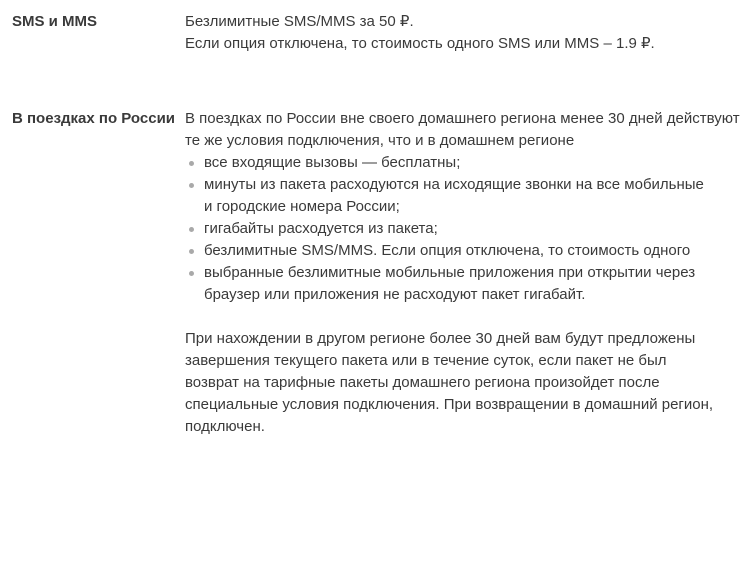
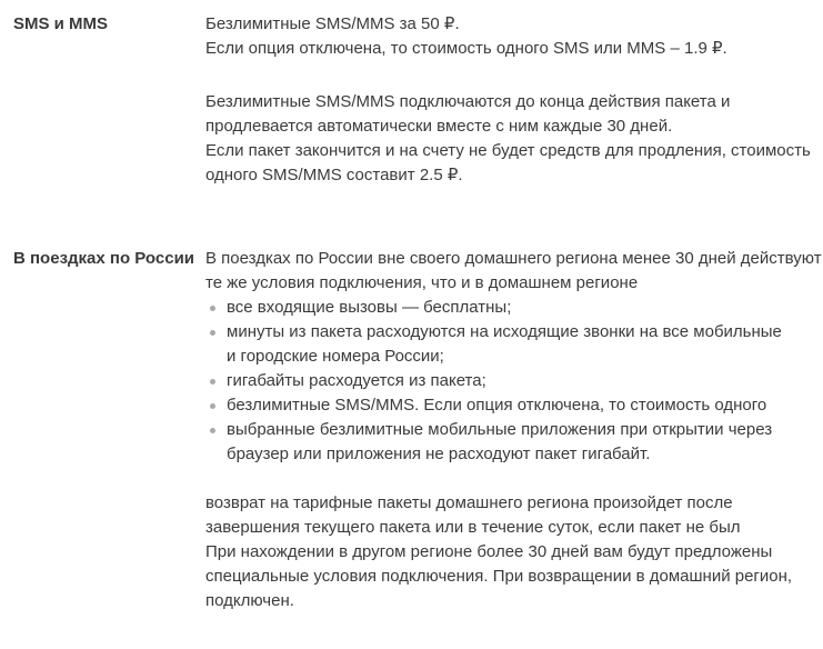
  SMS и MMS
  Безлимитные SMS/MMS за 50 ₽.
  Если опция отключена, то стоимость одного SMS или MMS – 1.9 ₽.
+ Безлимитные SMS/MMS подключаются до конца действия пакета и
+ продлевается автоматически вместе с ним каждые 30 дней.
+ Если пакет закончится и на счету не будет средств для продления, стоимость
+ одного SMS/MMS составит 2.5 ₽.
  В поездках по России
  В поездках по России вне своего домашнего региона менее 30 дней действуют
  те же условия подключения, что и в домашнем регионе
  все входящие вызовы — бесплатны;
  минуты из пакета расходуются на исходящие звонки на все мобильные
  и городские номера России;
  гигабайты расходуется из пакета;
  безлимитные SMS/MMS. Если опция отключена, то стоимость одного
  выбранные безлимитные мобильные приложения при открытии через
  браузер или приложения не расходуют пакет гигабайт.
- При нахождении в другом регионе более 30 дней вам будут предложены
+ возврат на тарифные пакеты домашнего региона произойдет после
  завершения текущего пакета или в течение суток, если пакет не был
- возврат на тарифные пакеты домашнего региона произойдет после
+ При нахождении в другом регионе более 30 дней вам будут предложены
  специальные условия подключения. При возвращении в домашний регион,
  подключен.
